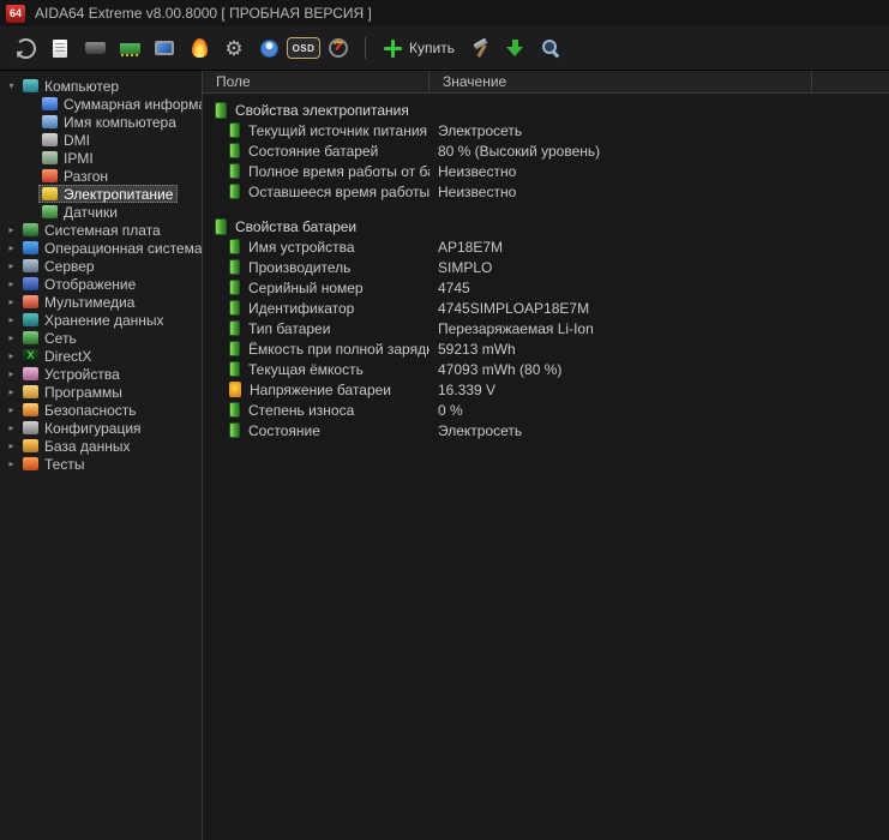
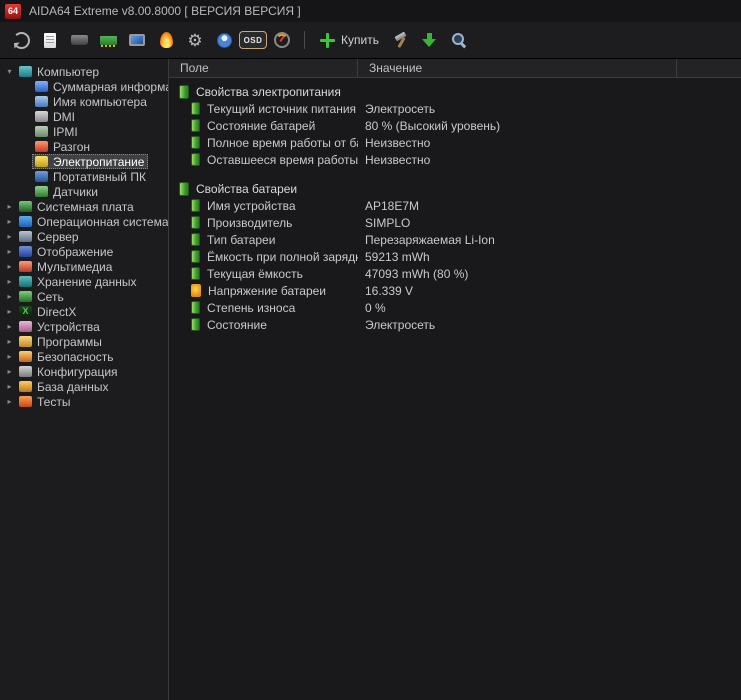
  64
- AIDA64 Extreme v8.00.8000 [ ПРОБНАЯ ВЕРСИЯ ]
+ AIDA64 Extreme v8.00.8000 [ ВЕРСИЯ ВЕРСИЯ ]
  OSD
  Купить
  ▾
  Компьютер
  Суммарная информ
  Имя компьютера
  DMI
  IPMI
  Разгон
  Электропитание
+ Портативный ПК
  Датчики
  ▸
  Системная плата
  ▸
  Операционная система
  ▸
  Сервер
  ▸
  Отображение
  ▸
  Мультимедиа
  ▸
  Хранение данных
  ▸
  Сеть
  ▸
  DirectX
  ▸
  Устройства
  ▸
  Программы
  ▸
  Безопасность
  ▸
  Конфигурация
  ▸
  База данных
  ▸
  Тесты
  Поле
  Значение
  Свойства электропитания
  Текущий источник питания
  Электросеть
  Состояние батарей
  80 % (Высокий уровень)
  Полное время работы от б
  Неизвестно
  Оставшееся время работы
  Неизвестно
  Свойства батареи
  Имя устройства
  AP18E7M
  Производитель
  SIMPLO
- Серийный номер
- 4745
- Идентификатор
- 4745SIMPLOAP18E7M
  Тип батареи
  Перезаряжаемая Li-Ion
  Ёмкость при полной зарядк
  59213 mWh
  Текущая ёмкость
  47093 mWh (80 %)
  Напряжение батареи
  16.339 V
  Степень износа
  0 %
  Состояние
  Электросеть
